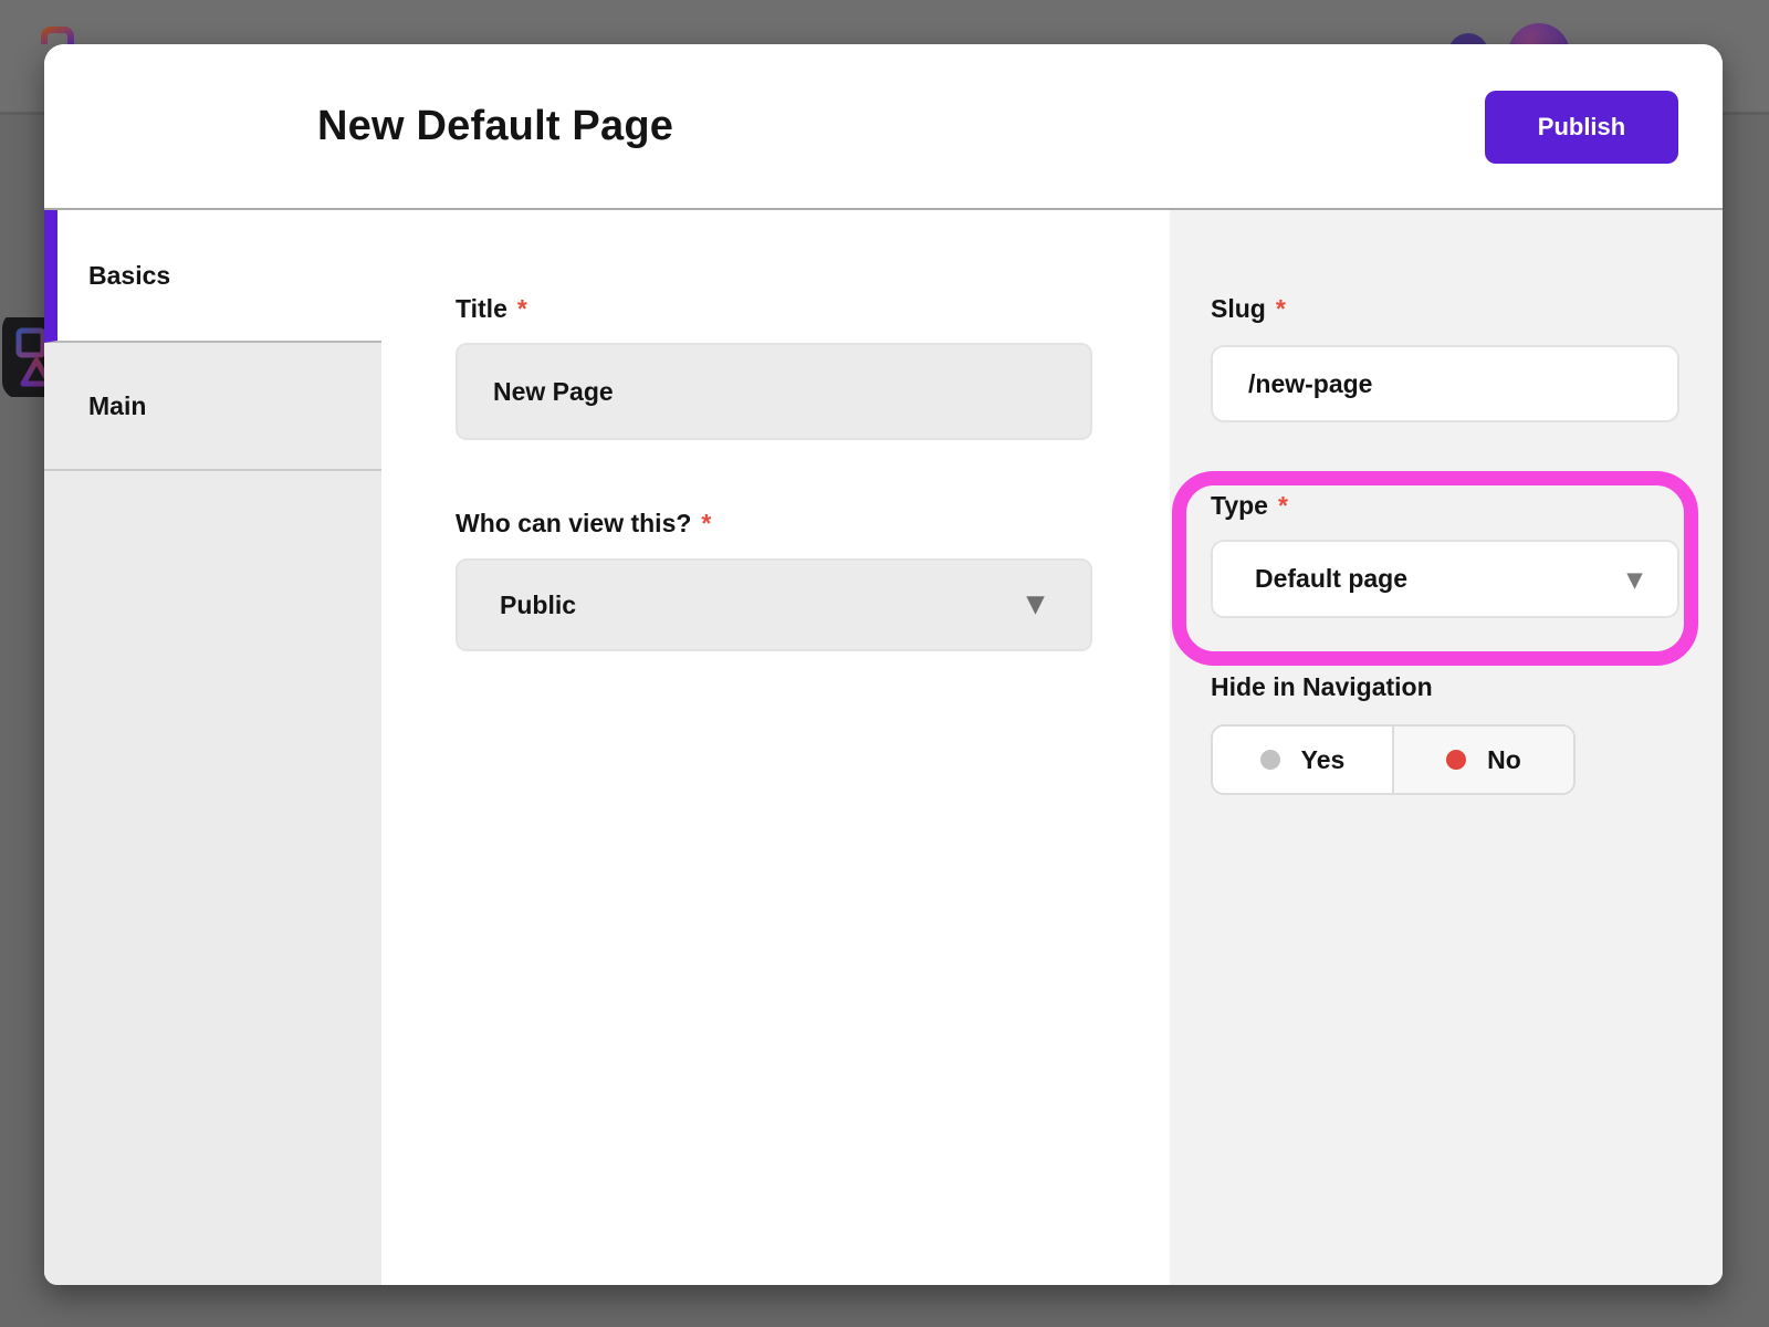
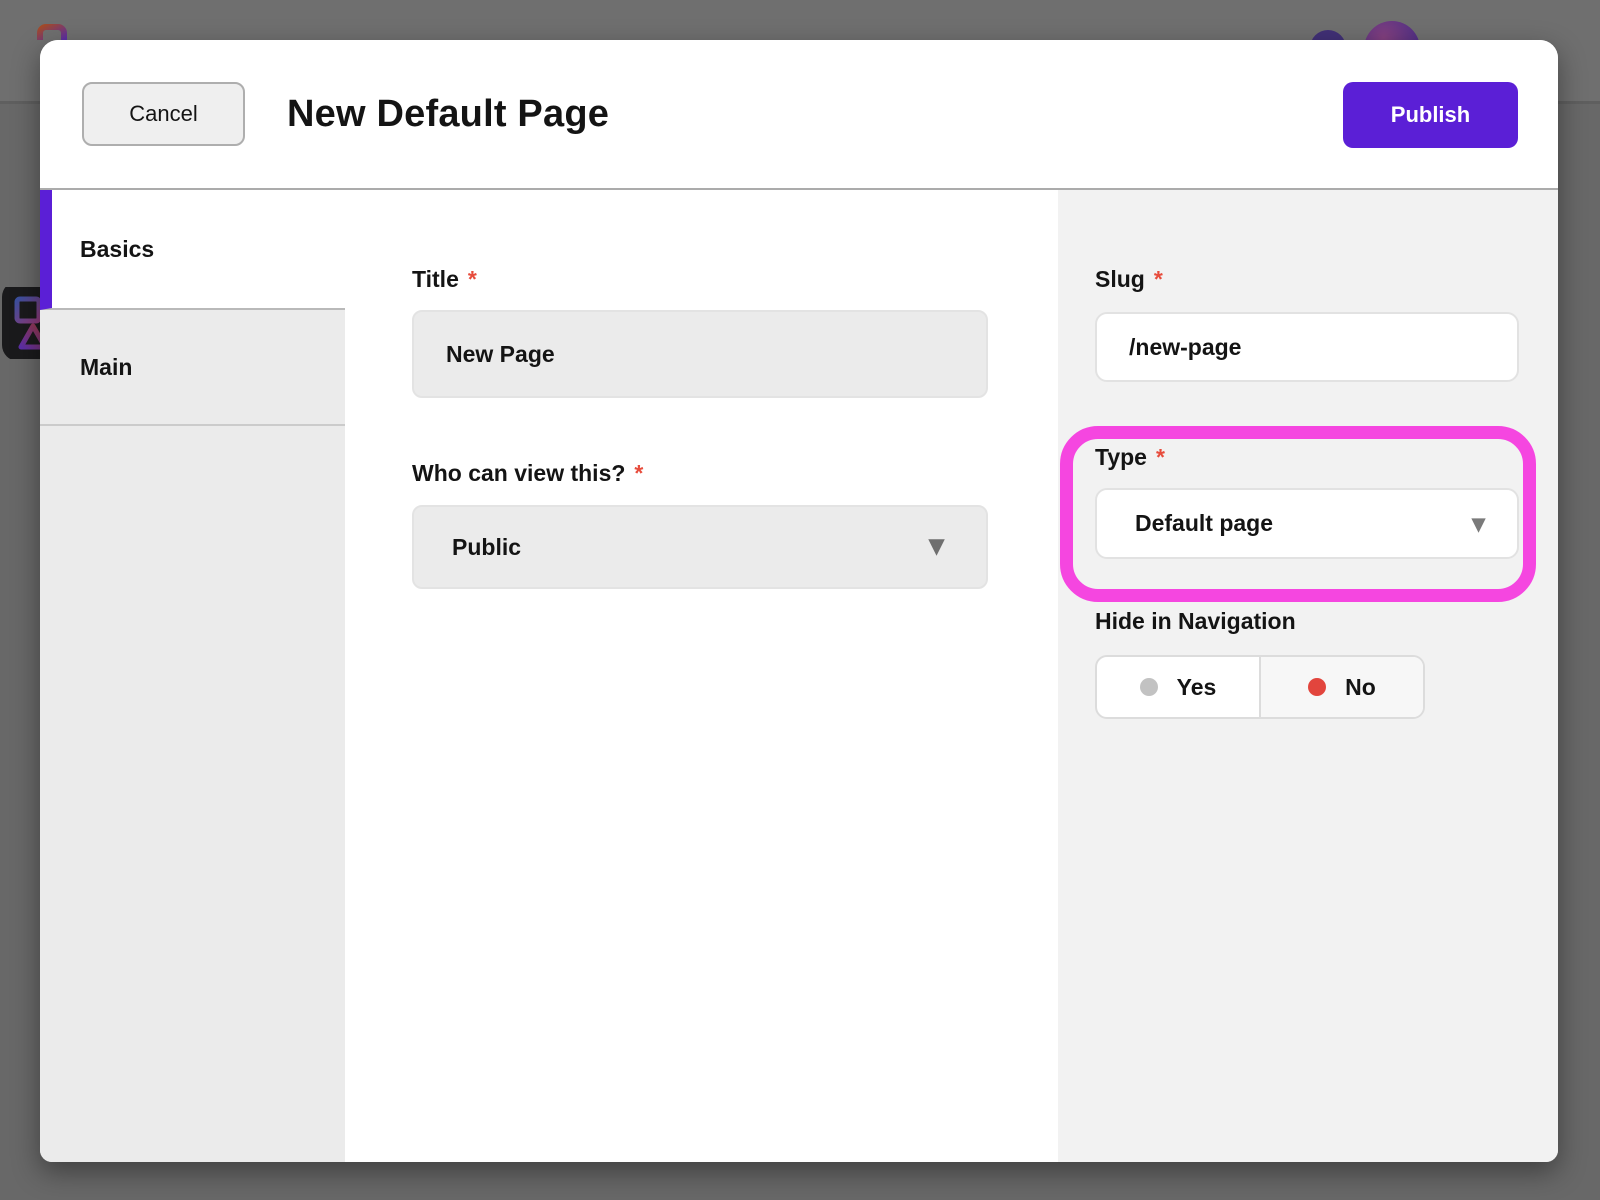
+ Cancel
  New Default Page
  Publish
  Basics
  Main
  Title *
  New Page
  Who can view this? *
  Public
  ▾
  Slug *
  /new-page
  Type *
  Default page
  ▾
  Hide in Navigation
  Yes
  No
